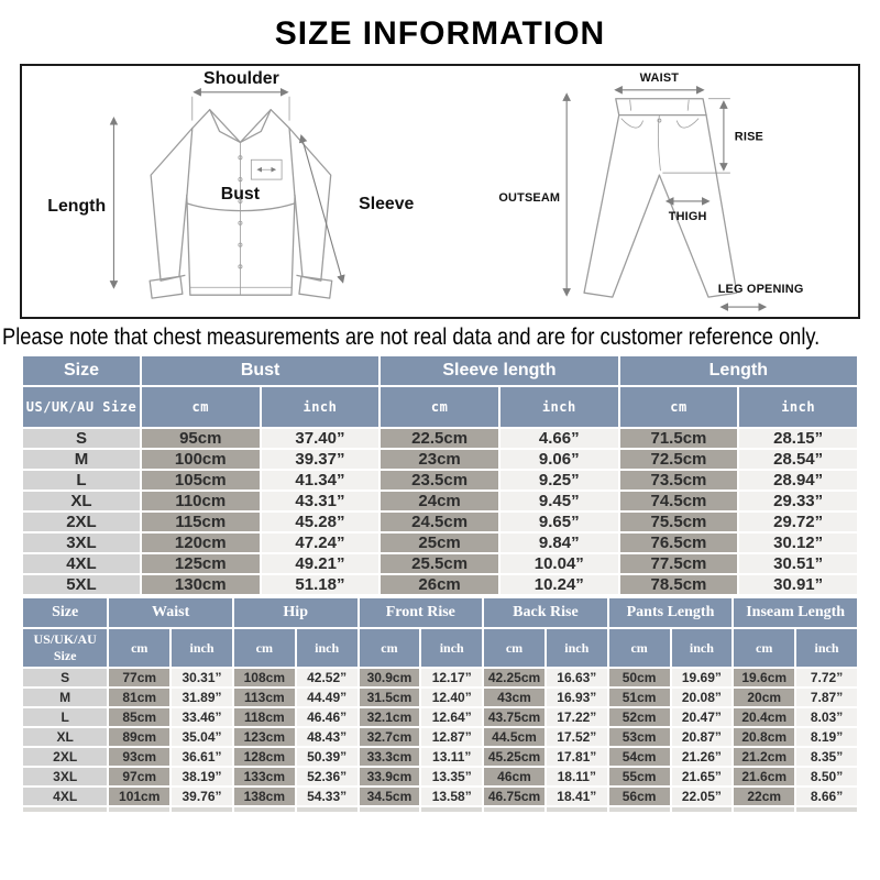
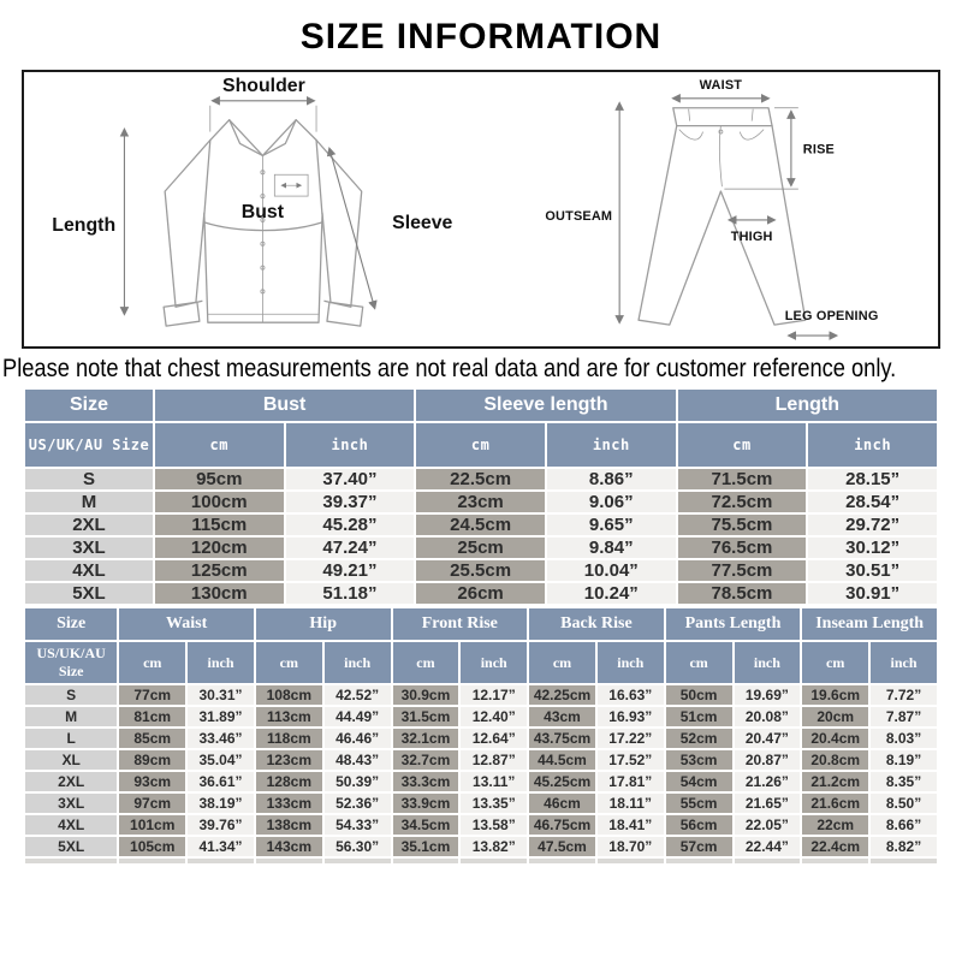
  SIZE INFORMATION
  Shoulder
  Length
  Bust
  Sleeve
  WAIST
  RISE
  OUTSEAM
  THIGH
  LEG OPENING
  Please note that chest measurements are not real data and are for customer reference only.
  Size	Bust	Sleeve length	Length
  US/UK/AU Size	cm	inch	cm	inch	cm	inch
- S	95cm	37.40”	22.5cm	4.66”	71.5cm	28.15”
+ S	95cm	37.40”	22.5cm	8.86”	71.5cm	28.15”
  M	100cm	39.37”	23cm	9.06”	72.5cm	28.54”
- L	105cm	41.34”	23.5cm	9.25”	73.5cm	28.94”
- XL	110cm	43.31”	24cm	9.45”	74.5cm	29.33”
  2XL	115cm	45.28”	24.5cm	9.65”	75.5cm	29.72”
  3XL	120cm	47.24”	25cm	9.84”	76.5cm	30.12”
  4XL	125cm	49.21”	25.5cm	10.04”	77.5cm	30.51”
  5XL	130cm	51.18”	26cm	10.24”	78.5cm	30.91”
  Size	Waist	Hip	Front Rise	Back Rise	Pants Length	Inseam Length
  US/UK/AU Size	cm	inch	cm	inch	cm	inch	cm	inch	cm	inch	cm	inch
  S	77cm	30.31”	108cm	42.52”	30.9cm	12.17”	42.25cm	16.63”	50cm	19.69”	19.6cm	7.72”
  M	81cm	31.89”	113cm	44.49”	31.5cm	12.40”	43cm	16.93”	51cm	20.08”	20cm	7.87”
  L	85cm	33.46”	118cm	46.46”	32.1cm	12.64”	43.75cm	17.22”	52cm	20.47”	20.4cm	8.03”
  XL	89cm	35.04”	123cm	48.43”	32.7cm	12.87”	44.5cm	17.52”	53cm	20.87”	20.8cm	8.19”
  2XL	93cm	36.61”	128cm	50.39”	33.3cm	13.11”	45.25cm	17.81”	54cm	21.26”	21.2cm	8.35”
  3XL	97cm	38.19”	133cm	52.36”	33.9cm	13.35”	46cm	18.11”	55cm	21.65”	21.6cm	8.50”
  4XL	101cm	39.76”	138cm	54.33”	34.5cm	13.58”	46.75cm	18.41”	56cm	22.05”	22cm	8.66”
+ 5XL	105cm	41.34”	143cm	56.30”	35.1cm	13.82”	47.5cm	18.70”	57cm	22.44”	22.4cm	8.82”
